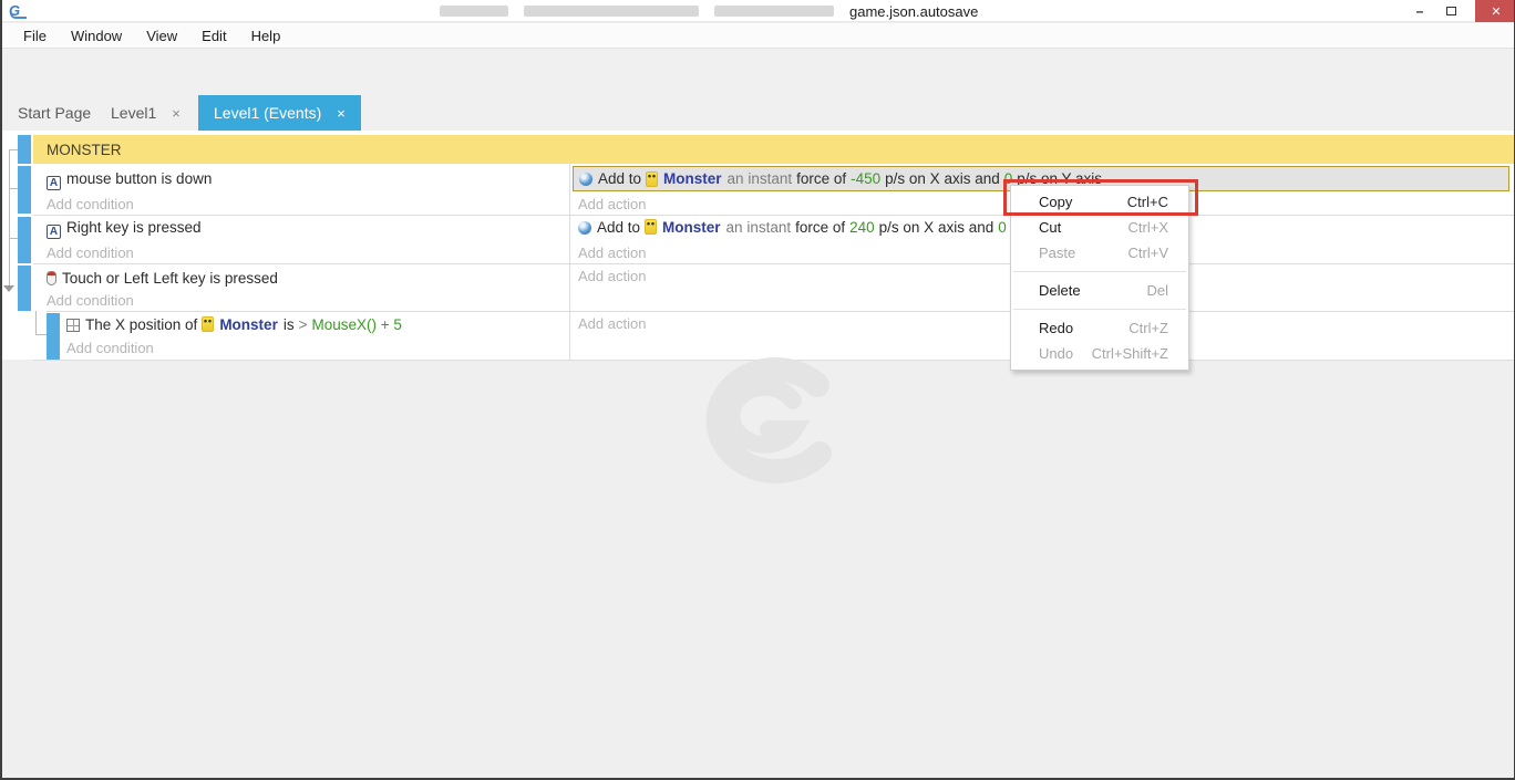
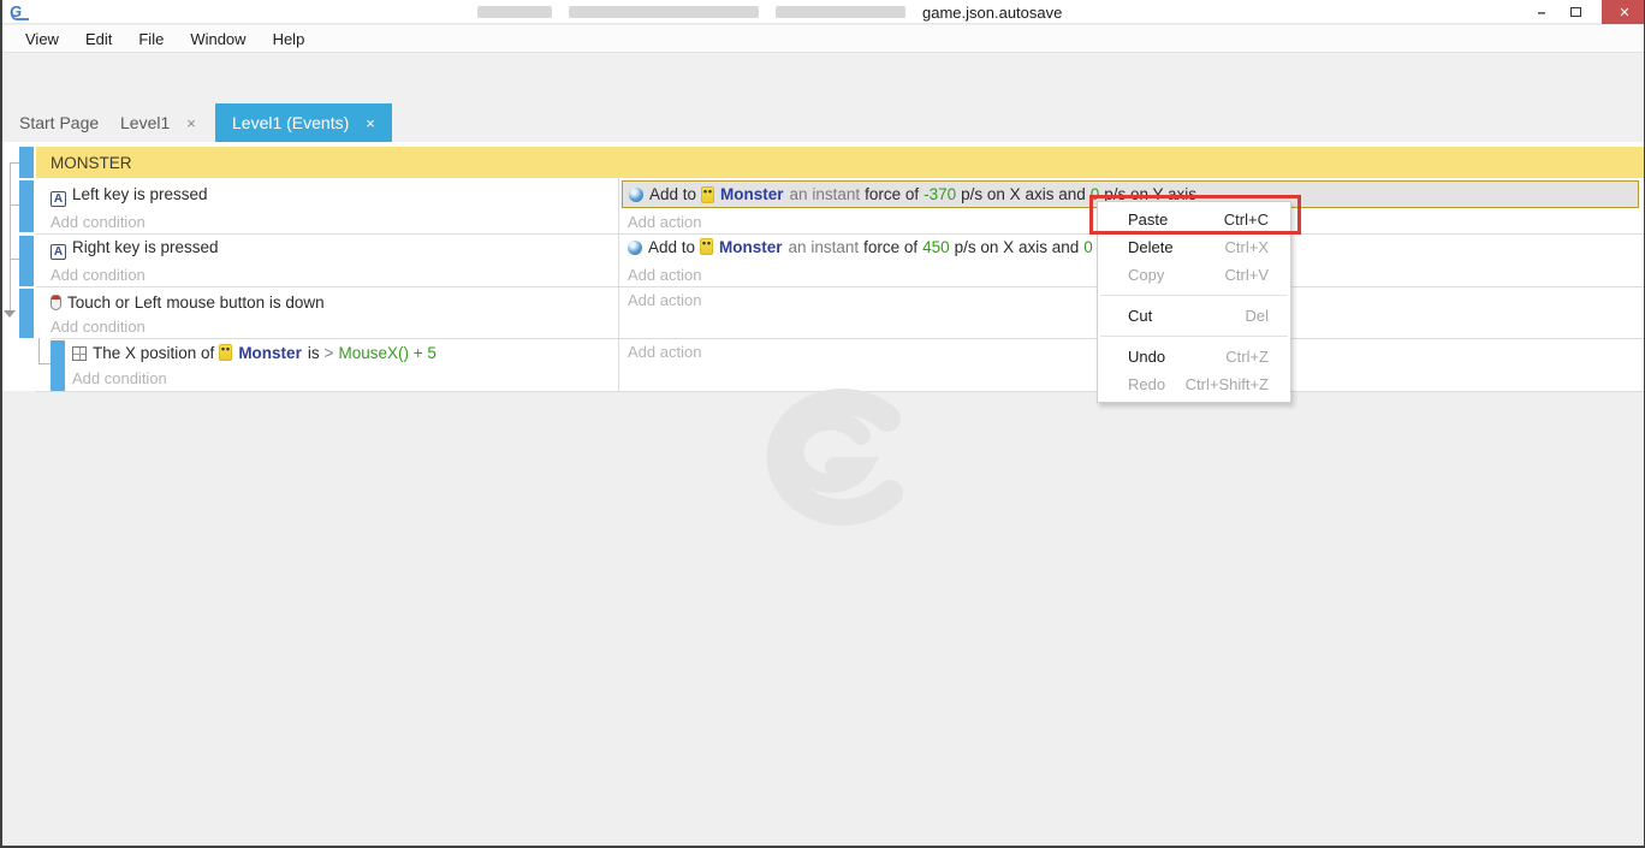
  G
  game.json.autosave
  –
  ✕
- File
+ View
- Window
+ Edit
- View
+ File
- Edit
+ Window
  Help
  Start Page
  Level1
  ×
  Level1 (Events)
  ×
  MONSTER
- mouse button is down
+ Left key is pressed
  Add condition
  Add to
  Monster
  an instant
  force of
- -450
+ -370
  p/s on X axis and
  0
  p/s on Y axis
  Add action
  Right key is pressed
  Add condition
- Add to Monster an instant force of 240 p/s on X axis and 0
+ Add to Monster an instant force of 450 p/s on X axis and 0
  Add action
- Touch or Left Left key is pressed
+ Touch or Left mouse button is down
  Add condition
  Add action
  The X position of Monster is > MouseX() + 5
  Add condition
  Add action
- Copy
+ Paste
  Ctrl+C
- Cut
+ Delete
  Ctrl+X
- Paste
+ Copy
  Ctrl+V
- Delete
+ Cut
  Del
- Redo
+ Undo
  Ctrl+Z
- Undo
+ Redo
  Ctrl+Shift+Z
